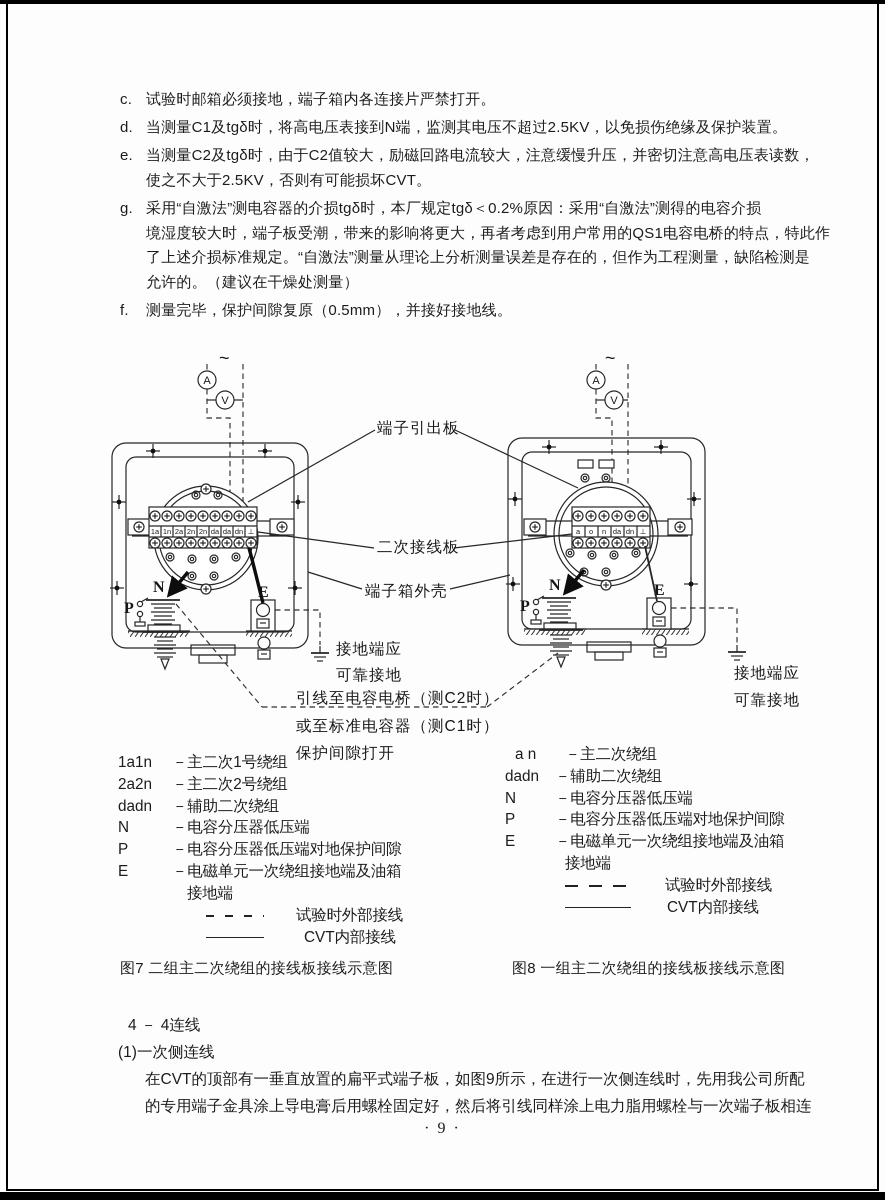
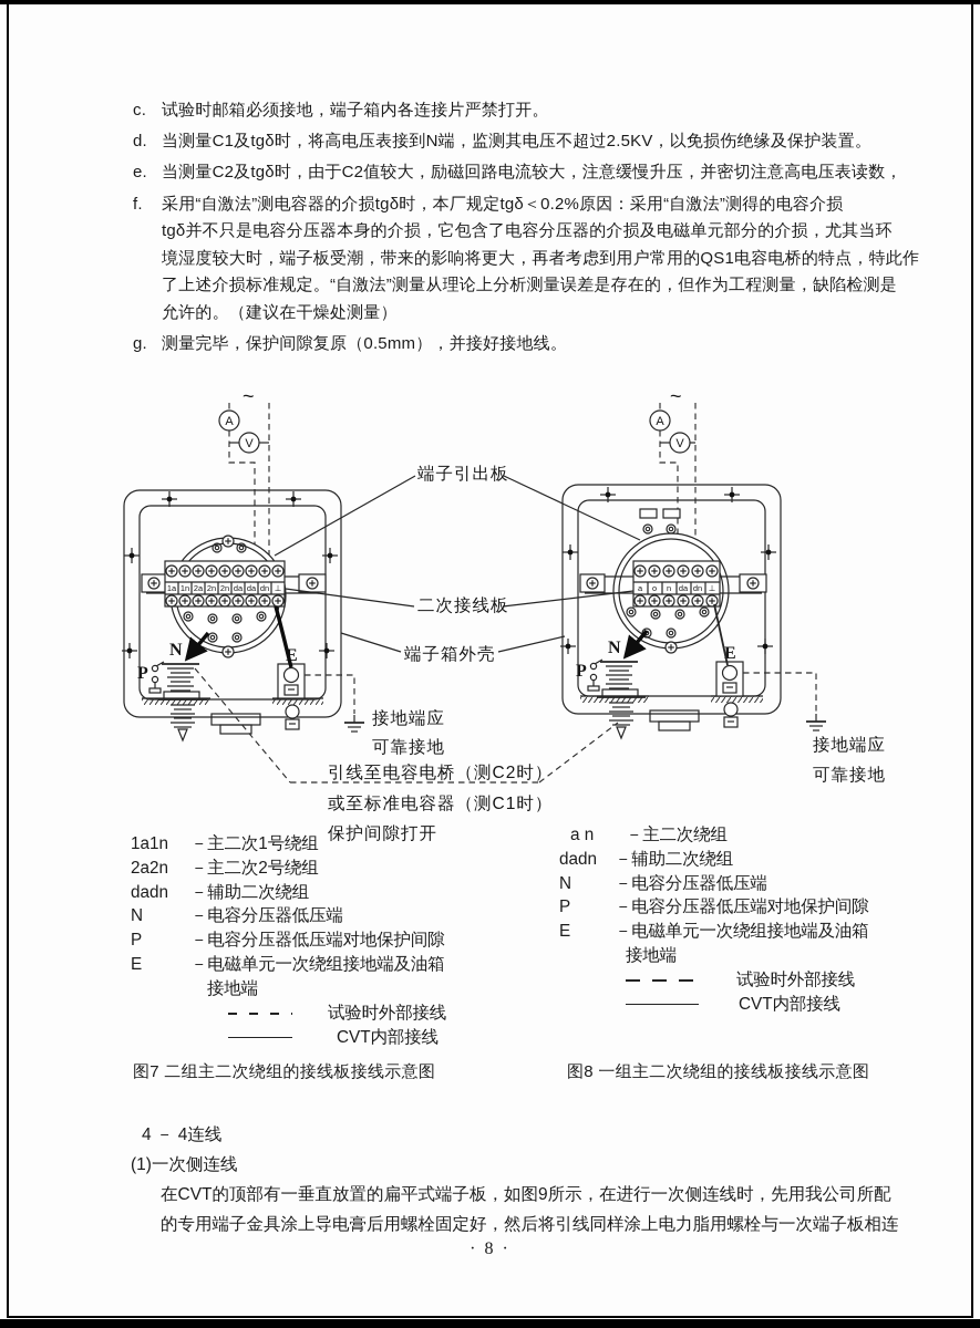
  c.
  试验时邮箱必须接地，端子箱内各连接片严禁打开。
  d.
  当测量C1及tgδ时，将高电压表接到N端，监测其电压不超过2.5KV，以免损伤绝缘及保护装置。
  e.
  当测量C2及tgδ时，由于C2值较大，励磁回路电流较大，注意缓慢升压，并密切注意高电压表读数，
- 使之不大于2.5KV，否则有可能损坏CVT。
- g.
+ f.
  采用“自激法”测电容器的介损tgδ时，本厂规定tgδ＜0.2%原因：采用“自激法”测得的电容介损
+ tgδ并不只是电容分压器本身的介损，它包含了电容分压器的介损及电磁单元部分的介损，尤其当环
  境湿度较大时，端子板受潮，带来的影响将更大，再者考虑到用户常用的QS1电容电桥的特点，特此作
  了上述介损标准规定。“自激法”测量从理论上分析测量误差是存在的，但作为工程测量，缺陷检测是
  允许的。（建议在干燥处测量）
- f.
+ g.
  测量完毕，保护间隙复原（0.5mm），并接好接地线。
  ~
  A
  V
  1a
  1n
  2a
  2n
  2n
  da
  da
  dn
  ⊥
  N
  P
  E
  接地端应
  可靠接地
  ~
  A
  V
  a
  o
  n
  da
  dn
  ⊥
  N
  P
  E
  接地端应
  可靠接地
  端子引出板
  二次接线板
  端子箱外壳
  引线至电容电桥（测C2时）
  或至标准电容器（测C1时）
  保护间隙打开
  1a1n
  －主二次1号绕组
  2a2n
  －主二次2号绕组
  dadn
  －辅助二次绕组
  N
  －电容分压器低压端
  P
  －电容分压器低压端对地保护间隙
  E
  －电磁单元一次绕组接地端及油箱
  接地端
  试验时外部接线
  CVT内部接线
  a n
  －主二次绕组
  dadn
  －辅助二次绕组
  N
  －电容分压器低压端
  P
  －电容分压器低压端对地保护间隙
  E
  －电磁单元一次绕组接地端及油箱
  接地端
  试验时外部接线
  CVT内部接线
  图7 二组主二次绕组的接线板接线示意图
  图8 一组主二次绕组的接线板接线示意图
  4 － 4连线
  (1)一次侧连线
  在CVT的顶部有一垂直放置的扁平式端子板，如图9所示，在进行一次侧连线时，先用我公司所配
  的专用端子金具涂上导电膏后用螺栓固定好，然后将引线同样涂上电力脂用螺栓与一次端子板相连
- · 9 ·
+ · 8 ·
